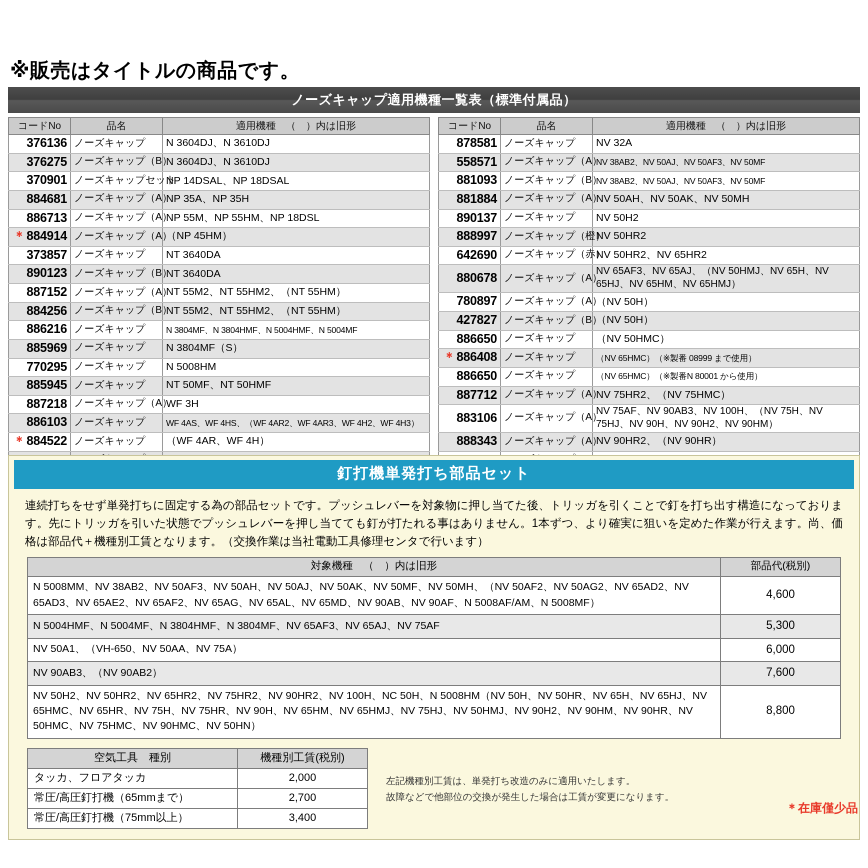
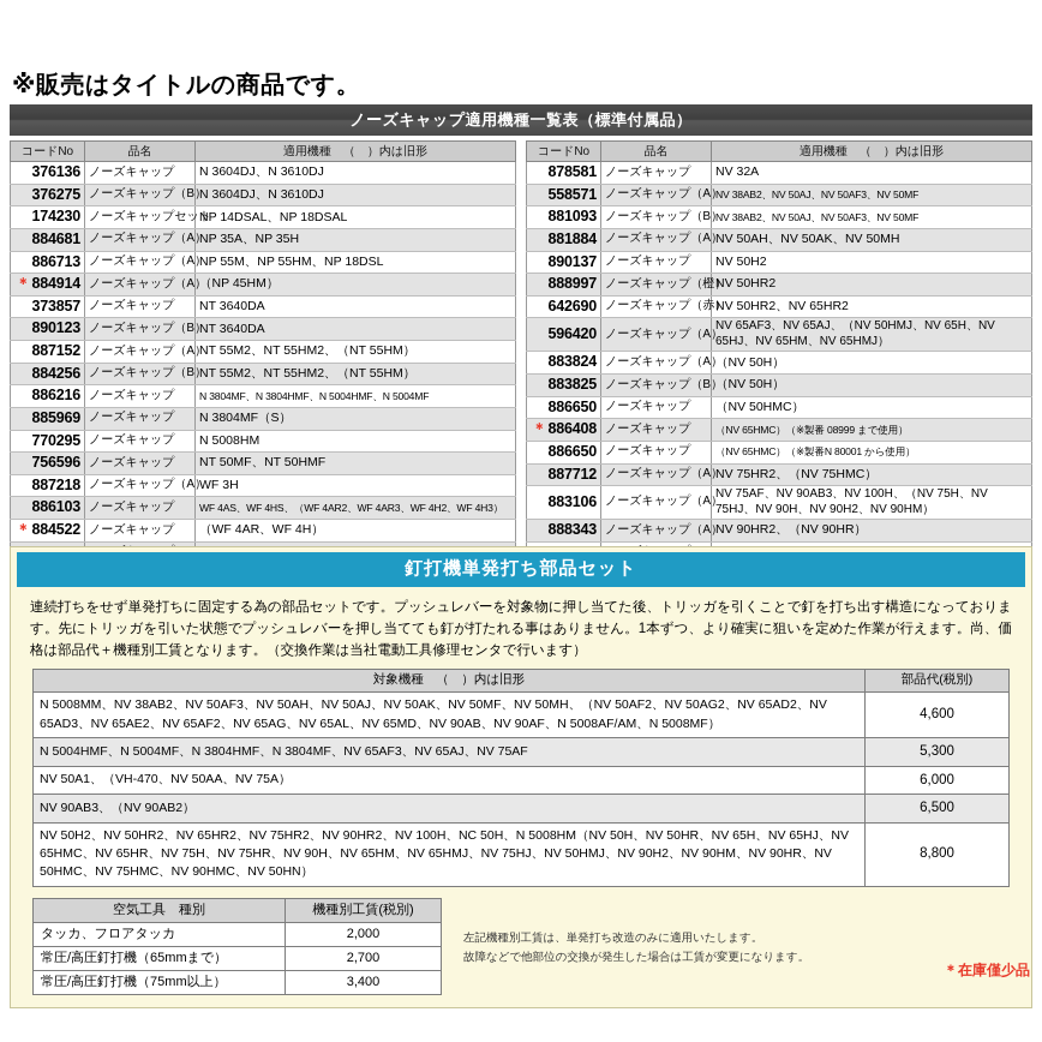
  ※販売はタイトルの商品です。
  ノーズキャップ適用機種一覧表（標準付属品）
  コードNo	品名	適用機種 （ ）内は旧形
  376136	ノーズキャップ	N 3604DJ、N 3610DJ
  376275	ノーズキャップ（B	N 3604DJ、N 3610DJ
- 370901	ノーズキャップセッ	NP 14DSAL、NP 18DSAL
+ 174230	ノーズキャップセッ	NP 14DSAL、NP 18DSAL
  884681	ノーズキャップ（A	NP 35A、NP 35H
  886713	ノーズキャップ（A	NP 55M、NP 55HM、NP 18DSL
  ＊884914	ノーズキャップ（A	（NP 45HM）
  373857	ノーズキャップ	NT 3640DA
  890123	ノーズキャップ（B	NT 3640DA
  887152	ノーズキャップ（A	NT 55M2、NT 55HM2、（NT 55HM）
  884256	ノーズキャップ（B	NT 55M2、NT 55HM2、（NT 55HM）
  886216	ノーズキャップ	N 3804MF、N 3804HMF、N 5004HMF、N 5004MF
  885969	ノーズキャップ	N 3804MF（S）
  770295	ノーズキャップ	N 5008HM
- 885945	ノーズキャップ	NT 50MF、NT 50HMF
+ 756596	ノーズキャップ	NT 50MF、NT 50HMF
  887218	ノーズキャップ（A	WF 3H
  886103	ノーズキャップ	WF 4AS、WF 4HS、（WF 4AR2、WF 4AR3、WF 4H2、WF 4H3）
  ＊884522	ノーズキャップ	（WF 4AR、WF 4H）
  コードNo	品名	適用機種 （ ）内は旧形
  878581	ノーズキャップ	NV 32A
  558571	ノーズキャップ（A	NV 38AB2、NV 50AJ、NV 50AF3、NV 50MF
  881093	ノーズキャップ（B	NV 38AB2、NV 50AJ、NV 50AF3、NV 50MF
  881884	ノーズキャップ（A	NV 50AH、NV 50AK、NV 50MH
  890137	ノーズキャップ	NV 50H2
  888997	ノーズキャップ（橙	NV 50HR2
  642690	ノーズキャップ（赤	NV 50HR2、NV 65HR2
- 880678	ノーズキャップ（A	NV 65AF3、NV 65AJ、（NV 50HMJ、NV 65H、NV 65HJ、NV 65HM、NV 65HMJ）
+ 596420	ノーズキャップ（A	NV 65AF3、NV 65AJ、（NV 50HMJ、NV 65H、NV 65HJ、NV 65HM、NV 65HMJ）
- 780897	ノーズキャップ（A	（NV 50H）
+ 883824	ノーズキャップ（A	（NV 50H）
- 427827	ノーズキャップ（B	（NV 50H）
+ 883825	ノーズキャップ（B	（NV 50H）
  886650	ノーズキャップ	（NV 50HMC）
  ＊886408	ノーズキャップ	（NV 65HMC）（※製番 08999 まで使用）
  886650	ノーズキャップ	（NV 65HMC）（※製番N 80001 から使用）
  887712	ノーズキャップ（A	NV 75HR2、（NV 75HMC）
  883106	ノーズキャップ（A	NV 75AF、NV 90AB3、NV 100H、（NV 75H、NV 75HJ、NV 90H、NV 90H2、NV 90HM）
  888343	ノーズキャップ（A	NV 90HR2、（NV 90HR）
  釘打機単発打ち部品セット
  連続打ちをせず単発打ちに固定する為の部品セットです。プッシュレバーを対象物に押し当てた後、トリッガを引くことで釘を打ち出す構造になっております。先にトリッガを引いた状態でプッシュレバーを押し当てても釘が打たれる事はありません。1本ずつ、より確実に狙いを定めた作業が行えます。尚、価格は部品代＋機種別工賃となります。（交換作業は当社電動工具修理センタで行います）
  対象機種 （ ）内は旧形	部品代(税別)
  N 5008MM、NV 38AB2、NV 50AF3、NV 50AH、NV 50AJ、NV 50AK、NV 50MF、NV 50MH、（NV 50AF2、NV 50AG2、NV 65AD2、NV 65AD3、NV 65AE2、NV 65AF2、NV 65AG、NV 65AL、NV 65MD、NV 90AB、NV 90AF、N 5008AF/AM、N 5008MF）	4,600
  N 5004HMF、N 5004MF、N 3804HMF、N 3804MF、NV 65AF3、NV 65AJ、NV 75AF	5,300
- NV 50A1、（VH-650、NV 50AA、NV 75A）	6,000
+ NV 50A1、（VH-470、NV 50AA、NV 75A）	6,000
- NV 90AB3、（NV 90AB2）	7,600
+ NV 90AB3、（NV 90AB2）	6,500
  NV 50H2、NV 50HR2、NV 65HR2、NV 75HR2、NV 90HR2、NV 100H、NC 50H、N 5008HM（NV 50H、NV 50HR、NV 65H、NV 65HJ、NV 65HMC、NV 65HR、NV 75H、NV 75HR、NV 90H、NV 65HM、NV 65HMJ、NV 75HJ、NV 50HMJ、NV 90H2、NV 90HM、NV 90HR、NV 50HMC、NV 75HMC、NV 90HMC、NV 50HN）	8,800
  空気工具 種別	機種別工賃(税別)
  タッカ、フロアタッカ	2,000
  常圧/高圧釘打機（65mmまで）	2,700
  常圧/高圧釘打機（75mm以上）	3,400
  左記機種別工賃は、単発打ち改造のみに適用いたします。
  故障などで他部位の交換が発生した場合は工賃が変更になります。
  ＊在庫僅少品
